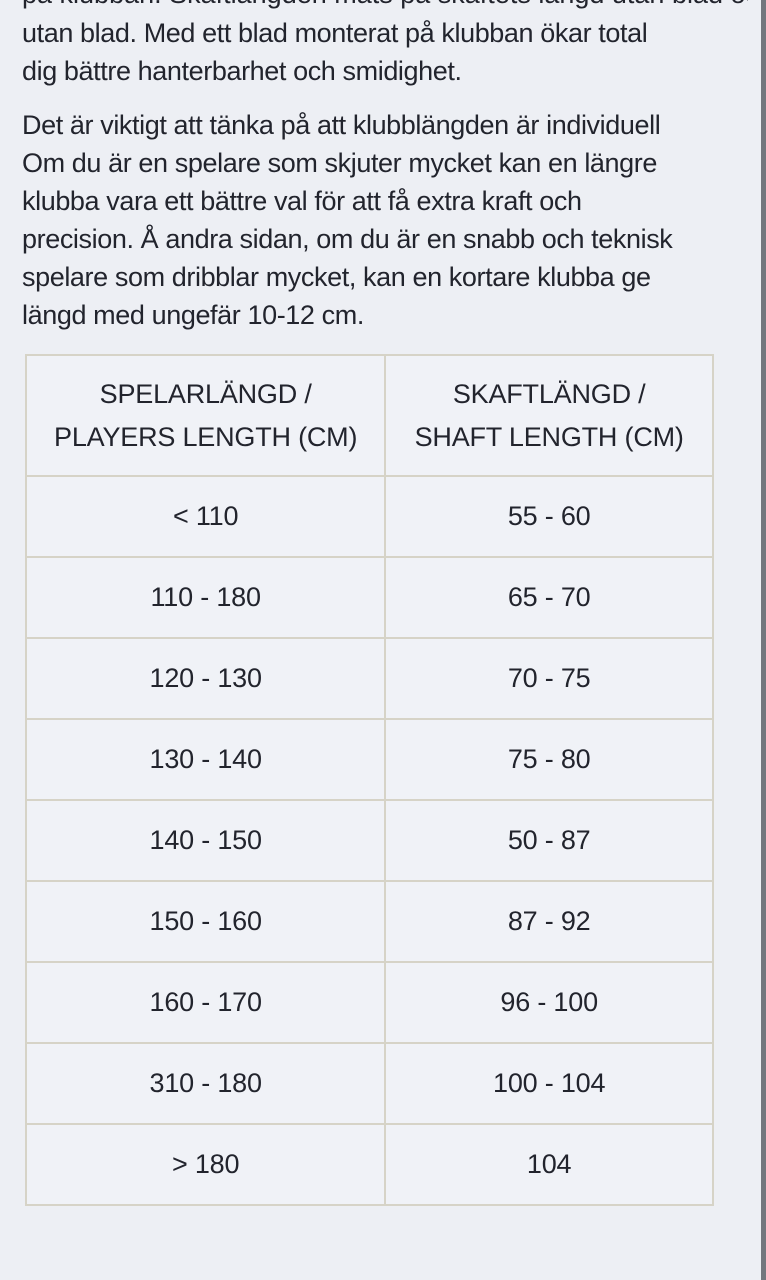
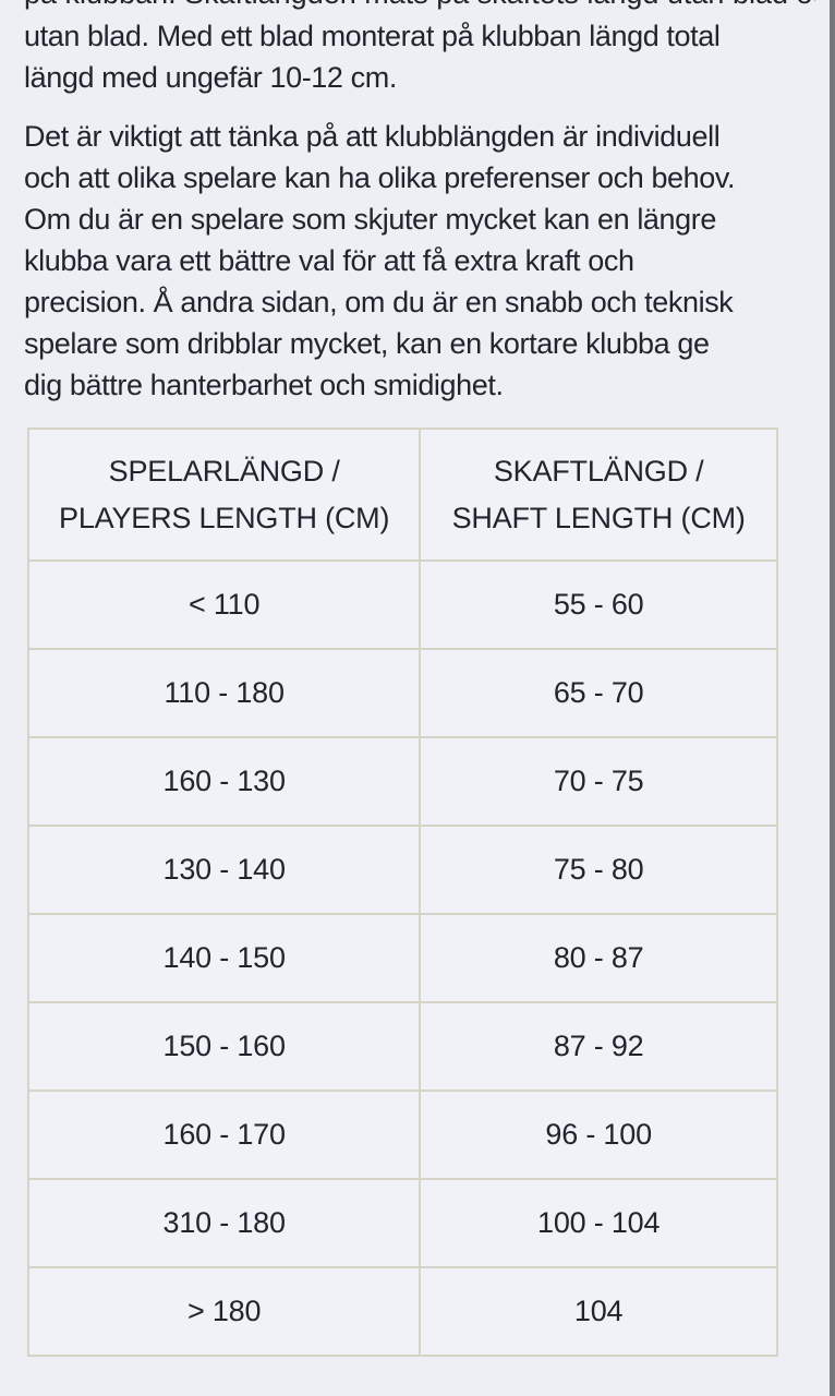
- utan blad. Med ett blad monterat på klubban ökar total
+ utan blad. Med ett blad monterat på klubban längd total
- dig bättre hanterbarhet och smidighet.
+ längd med ungefär 10-12 cm.
  Det är viktigt att tänka på att klubblängden är individuell
+ och att olika spelare kan ha olika preferenser och behov.
  Om du är en spelare som skjuter mycket kan en längre
  klubba vara ett bättre val för att få extra kraft och
  precision. Å andra sidan, om du är en snabb och teknisk
  spelare som dribblar mycket, kan en kortare klubba ge
- längd med ungefär 10-12 cm.
+ dig bättre hanterbarhet och smidighet.
  SPELARLÄNGD /PLAYERS LENGTH (CM)	SKAFTLÄNGD /SHAFT LENGTH (CM)
  < 110	55 - 60
  110 - 180	65 - 70
- 120 - 130	70 - 75
+ 160 - 130	70 - 75
  130 - 140	75 - 80
- 140 - 150	50 - 87
+ 140 - 150	80 - 87
  150 - 160	87 - 92
  160 - 170	96 - 100
  310 - 180	100 - 104
  > 180	104
